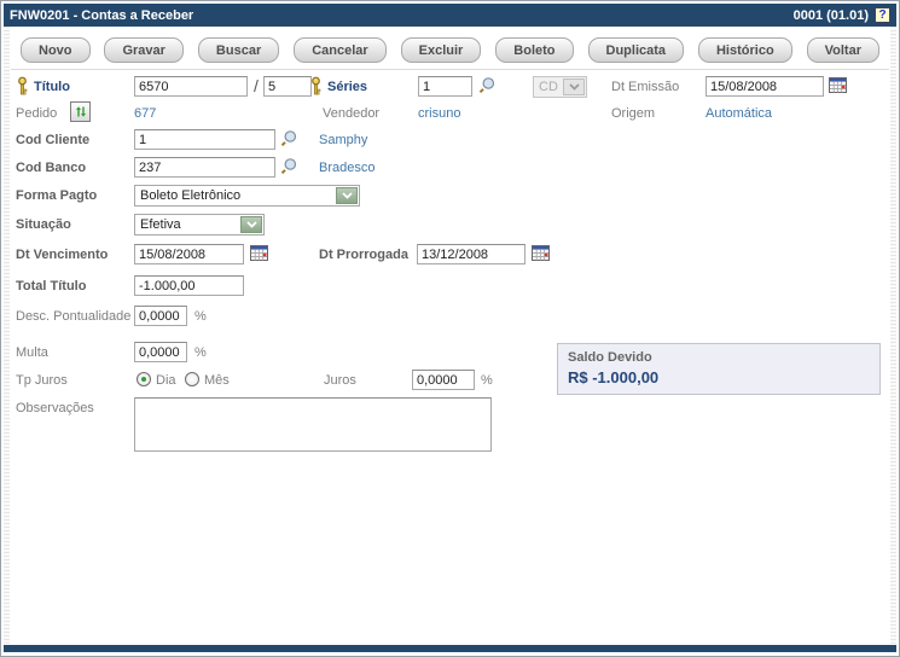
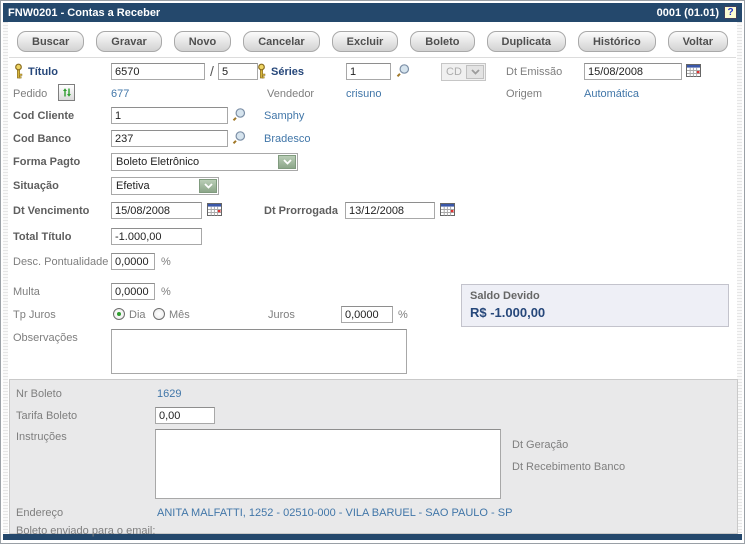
  FNW0201 - Contas a Receber
  0001 (01.01)
  ?
- Novo
+ Buscar
  Gravar
- Buscar
+ Novo
  Cancelar
  Excluir
  Boleto
  Duplicata
  Histórico
  Voltar
  Título
  6570
  /
  5
  Séries
  1
  CD
  Dt Emissão
  15/08/2008
  Pedido
  677
  Vendedor
  crisuno
  Origem
  Automática
  Cod Cliente
  1
  Samphy
  Cod Banco
  237
  Bradesco
  Forma Pagto
  Boleto Eletrônico
  Situação
  Efetiva
  Dt Vencimento
  15/08/2008
  Dt Prorrogada
  13/12/2008
  Total Título
  -1.000,00
  Desc. Pontualidade
  0,0000
  %
  Multa
  0,0000
  %
  Tp Juros
  Dia
  Mês
  Juros
  0,0000
  %
  Observações
  Saldo Devido
  R$ -1.000,00
+ Nr Boleto
+ 1629
+ Tarifa Boleto
+ 0,00
+ Instruções
+ Dt Geração
+ Dt Recebimento Banco
+ Endereço
+ ANITA MALFATTI, 1252 - 02510-000 - VILA BARUEL - SAO PAULO - SP
+ Boleto enviado para o email:
